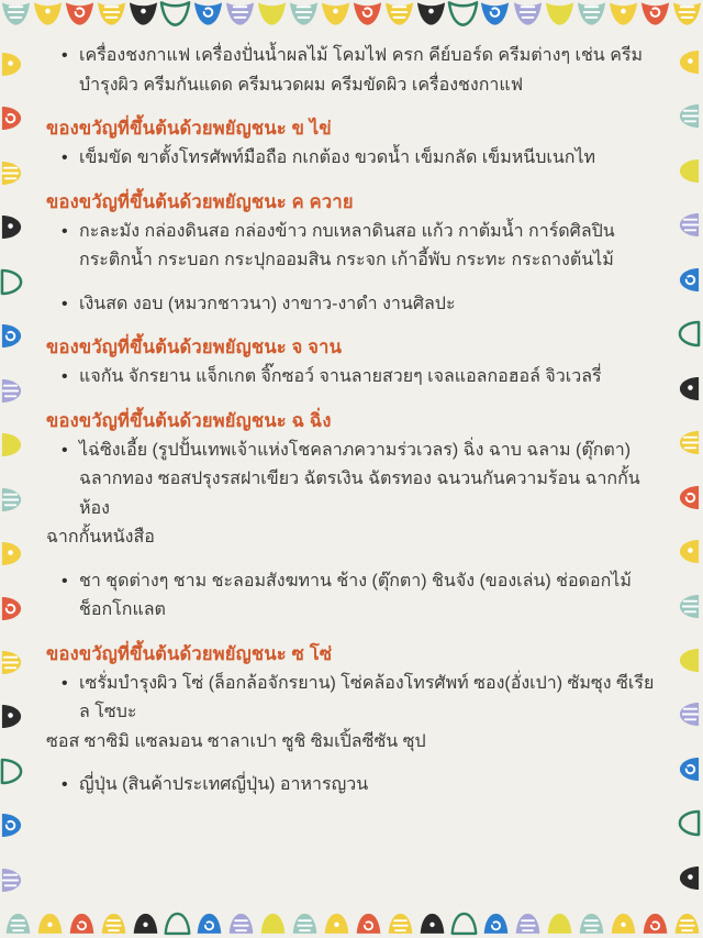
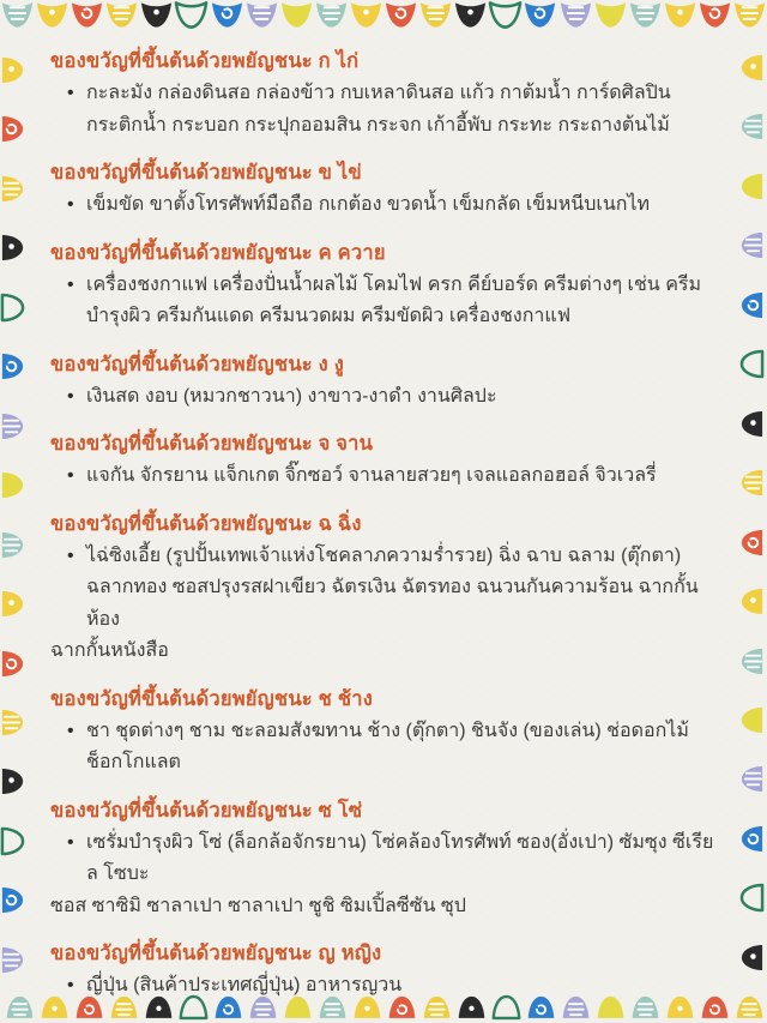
+ ของขวัญที่ขึ้นต้นด้วยพยัญชนะ ก ไก่
  •
- เครื่องชงกาแฟ เครื่องปั่นน้ำผลไม้ โคมไฟ ครก คีย์บอร์ด ครีมต่างๆ เช่น ครีมบำรุงผิว ครีมกันแดด ครีมนวดผม ครีมขัดผิว เครื่องชงกาแฟ
+ กะละมัง กล่องดินสอ กล่องข้าว กบเหลาดินสอ แก้ว กาต้มน้ำ การ์ดศิลปิน กระติกน้ำ กระบอก กระปุกออมสิน กระจก เก้าอี้พับ กระทะ กระถางต้นไม้
  ของขวัญที่ขึ้นต้นด้วยพยัญชนะ ข ไข่
  •
  เข็มขัด ขาตั้งโทรศัพท์มือถือ กเกต้อง ขวดน้ำ เข็มกลัด เข็มหนีบเนกไท
  ของขวัญที่ขึ้นต้นด้วยพยัญชนะ ค ควาย
  •
- กะละมัง กล่องดินสอ กล่องข้าว กบเหลาดินสอ แก้ว กาต้มน้ำ การ์ดศิลปิน กระติกน้ำ กระบอก กระปุกออมสิน กระจก เก้าอี้พับ กระทะ กระถางต้นไม้
+ เครื่องชงกาแฟ เครื่องปั่นน้ำผลไม้ โคมไฟ ครก คีย์บอร์ด ครีมต่างๆ เช่น ครีมบำรุงผิว ครีมกันแดด ครีมนวดผม ครีมขัดผิว เครื่องชงกาแฟ
+ ของขวัญที่ขึ้นต้นด้วยพยัญชนะ ง งู
  •
  เงินสด งอบ (หมวกชาวนา) งาขาว-งาดำ งานศิลปะ
  ของขวัญที่ขึ้นต้นด้วยพยัญชนะ จ จาน
  •
  แจกัน จักรยาน แจ็กเกต จิ๊กซอว์ จานลายสวยๆ เจลแอลกอฮอล์ จิวเวลรี่
  ของขวัญที่ขึ้นต้นด้วยพยัญชนะ ฉ ฉิ่ง
  •
- ไฉ่ซิงเอี้ย (รูปปั้นเทพเจ้าแห่งโชคลาภความร่วเวลร) ฉิ่ง ฉาบ ฉลาม (ตุ๊กตา) ฉลากทอง ซอสปรุงรสฝาเขียว ฉัตรเงิน ฉัตรทอง ฉนวนกันความร้อน ฉากกั้นห้อง
+ ไฉ่ซิงเอี้ย (รูปปั้นเทพเจ้าแห่งโชคลาภความร่ำรวย) ฉิ่ง ฉาบ ฉลาม (ตุ๊กตา) ฉลากทอง ซอสปรุงรสฝาเขียว ฉัตรเงิน ฉัตรทอง ฉนวนกันความร้อน ฉากกั้นห้อง
  ฉากกั้นหนังสือ
+ ของขวัญที่ขึ้นต้นด้วยพยัญชนะ ช ช้าง
  •
  ชา ชุดต่างๆ ชาม ชะลอมสังฆทาน ช้าง (ตุ๊กตา) ชินจัง (ของเล่น) ช่อดอกไม้ ช็อกโกแลต
  ของขวัญที่ขึ้นต้นด้วยพยัญชนะ ซ โซ่
  •
  เซรั่มบำรุงผิว โซ่ (ล็อกล้อจักรยาน) โซ่คล้องโทรศัพท์ ซอง(อั่งเปา) ซัมซุง ซีเรียล โซบะ
- ซอส ซาซิมิ แซลมอน ซาลาเปา ซูชิ ซิมเปิ้ลซีซัน ซุป
+ ซอส ซาซิมิ ซาลาเปา ซาลาเปา ซูชิ ซิมเปิ้ลซีซัน ซุป
+ ของขวัญที่ขึ้นต้นด้วยพยัญชนะ ญ หญิง
  •
  ญี่ปุ่น (สินค้าประเทศญี่ปุ่น) อาหารญวน
